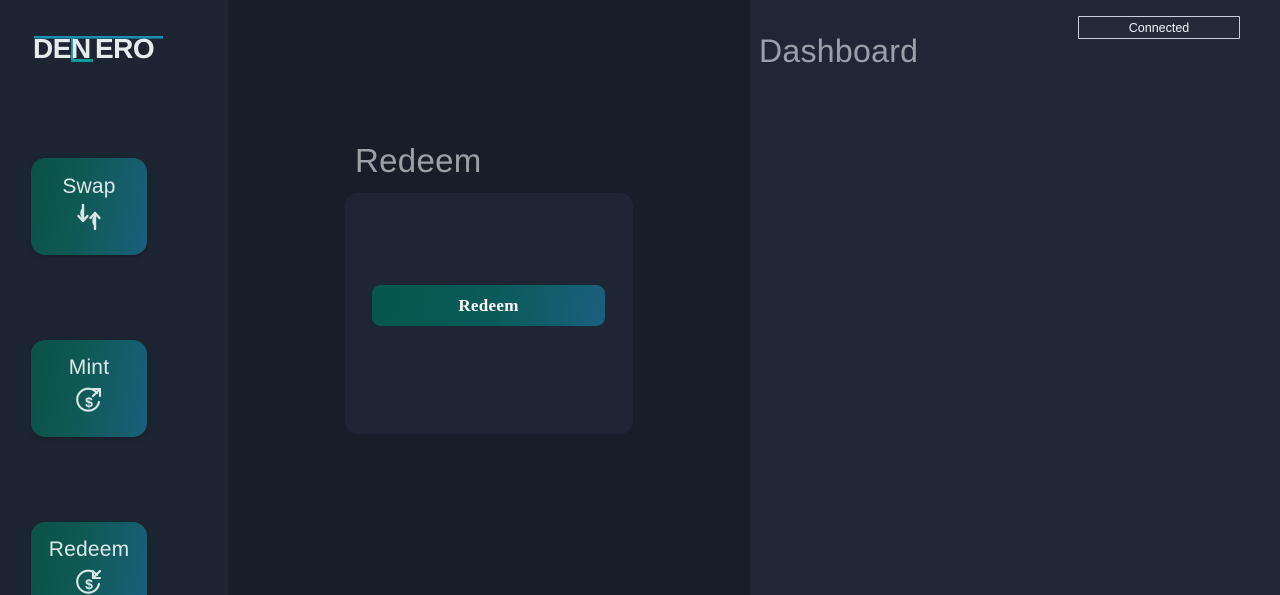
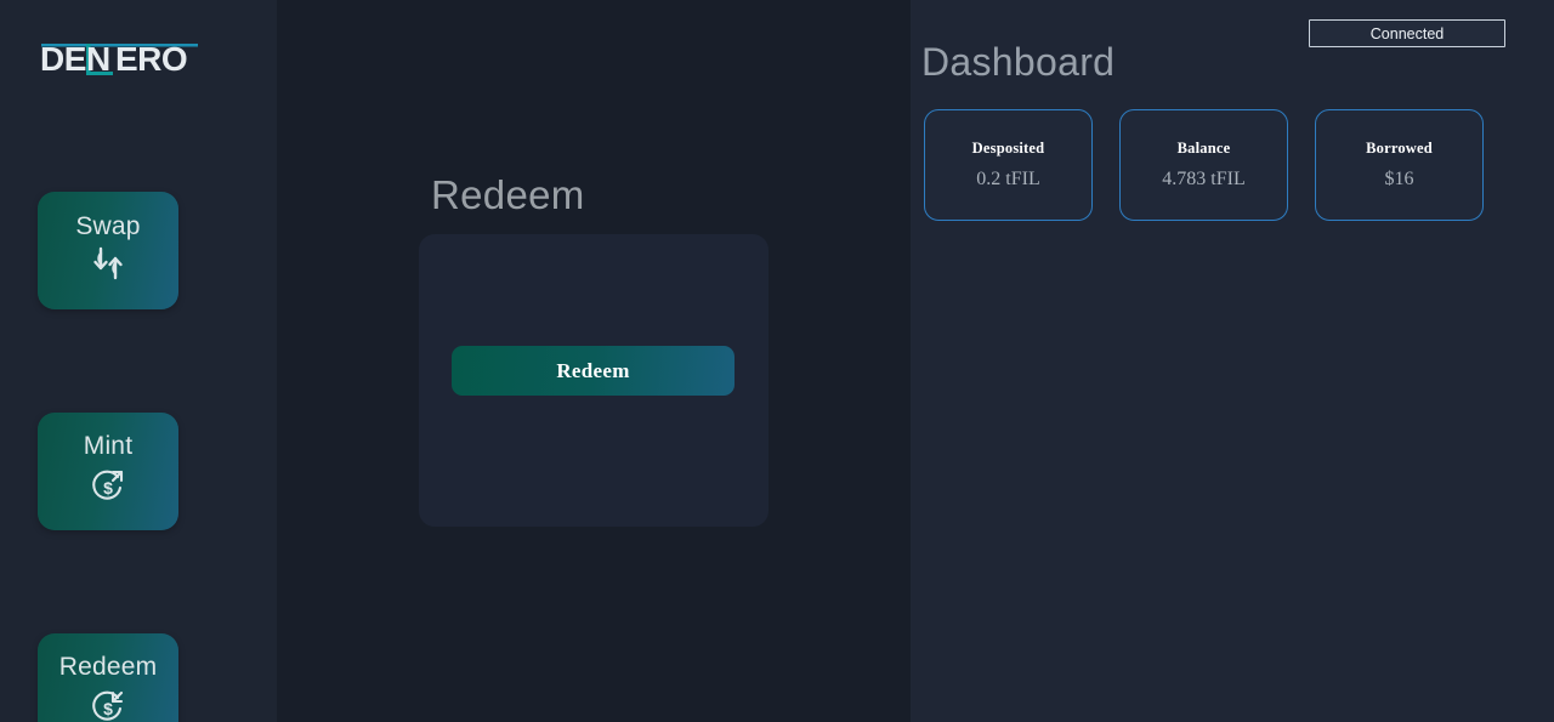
  DE
  N
  ERO
  Swap
  Mint
  $
  Redeem
  $
  Redeem
  Redeem
  Connected
  Dashboard
+ Desposited
+ 0.2 tFIL
+ Balance
+ 4.783 tFIL
+ Borrowed
+ $16
